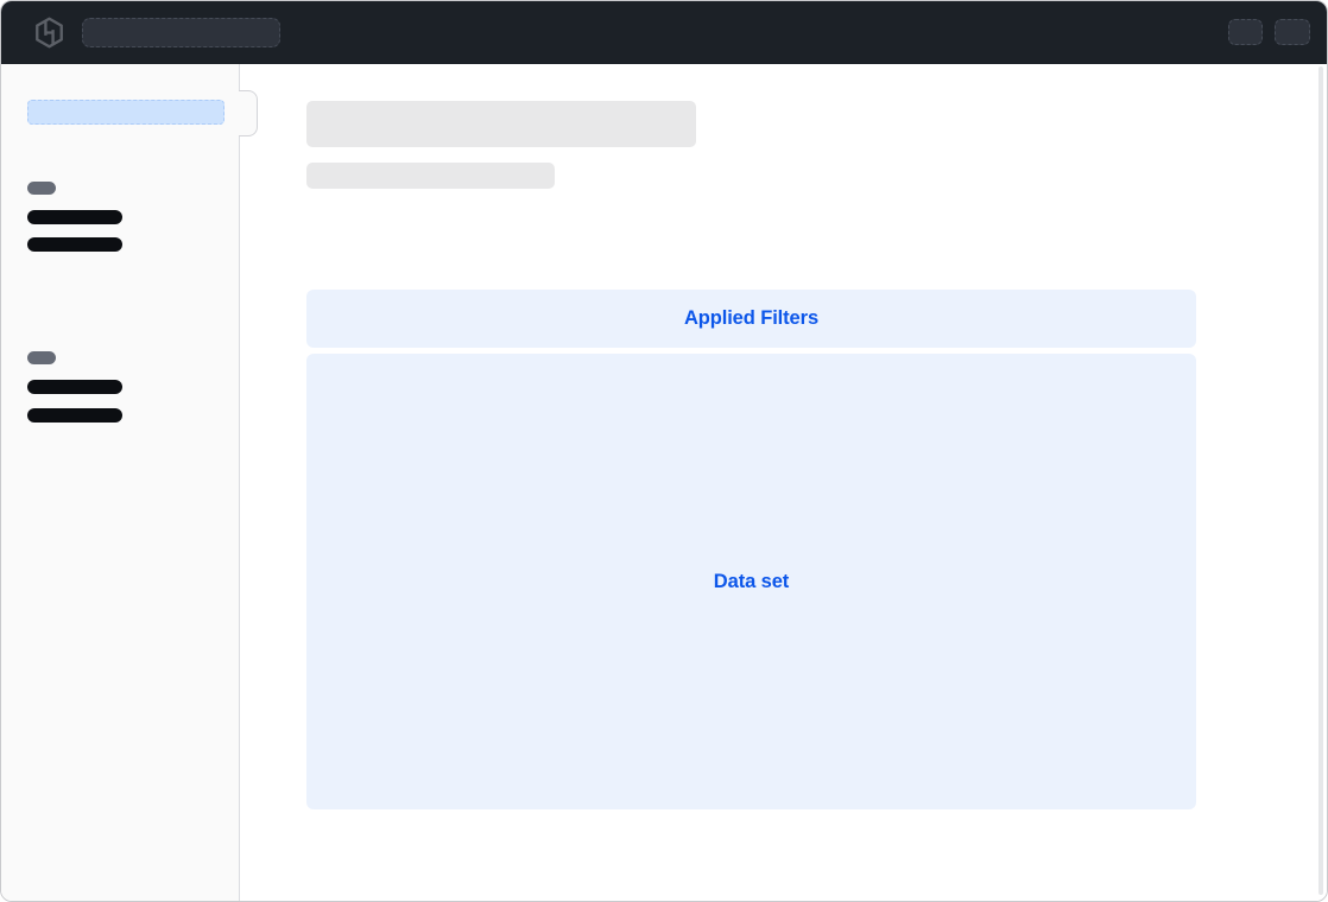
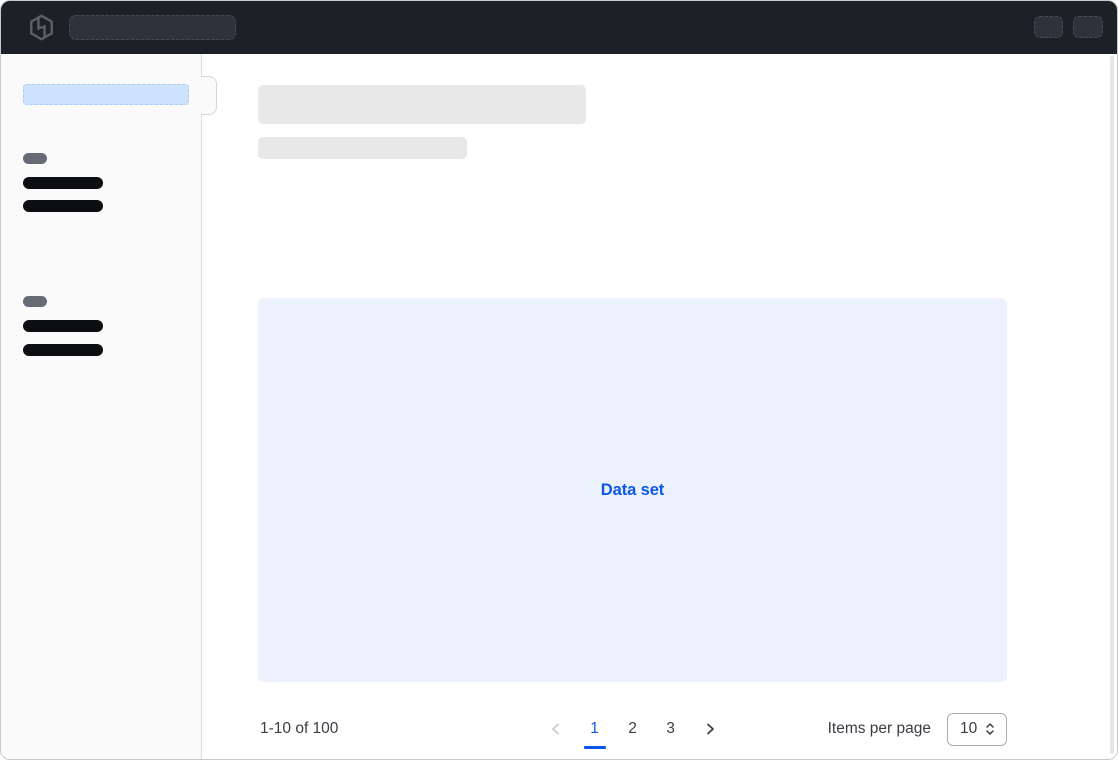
- Applied Filters
  Data set
+ 1-10 of 100
+ 1
+ 2
+ 3
+ Items per page
+ 10
